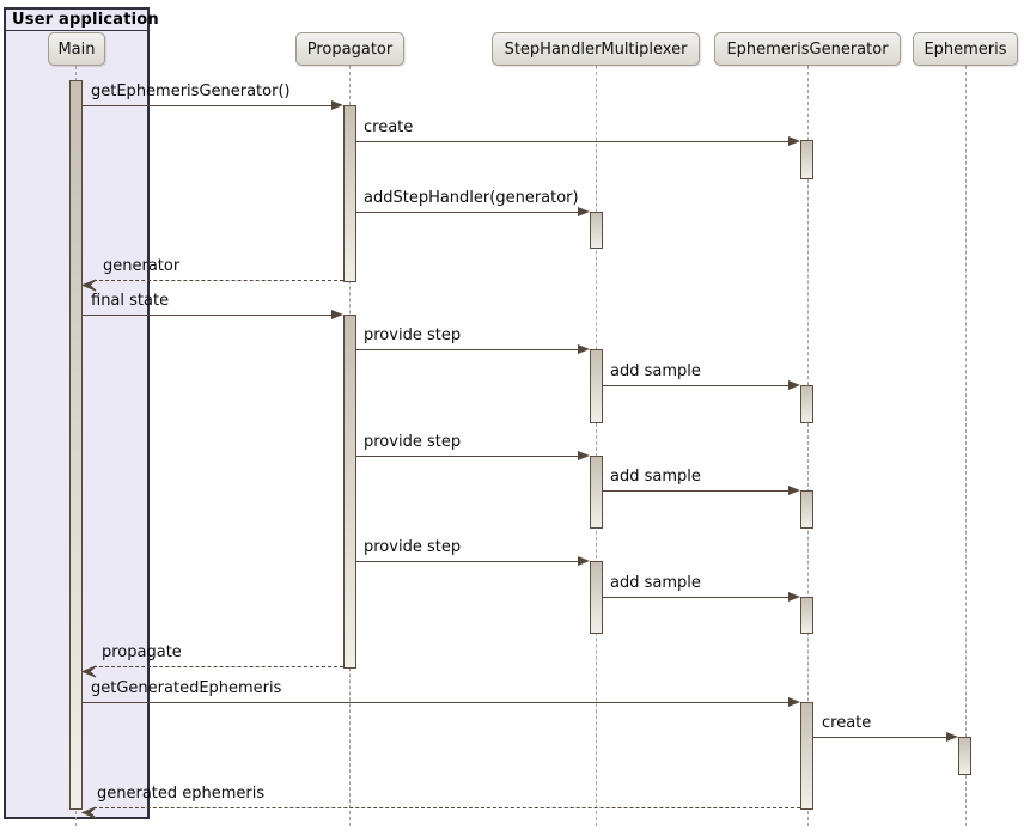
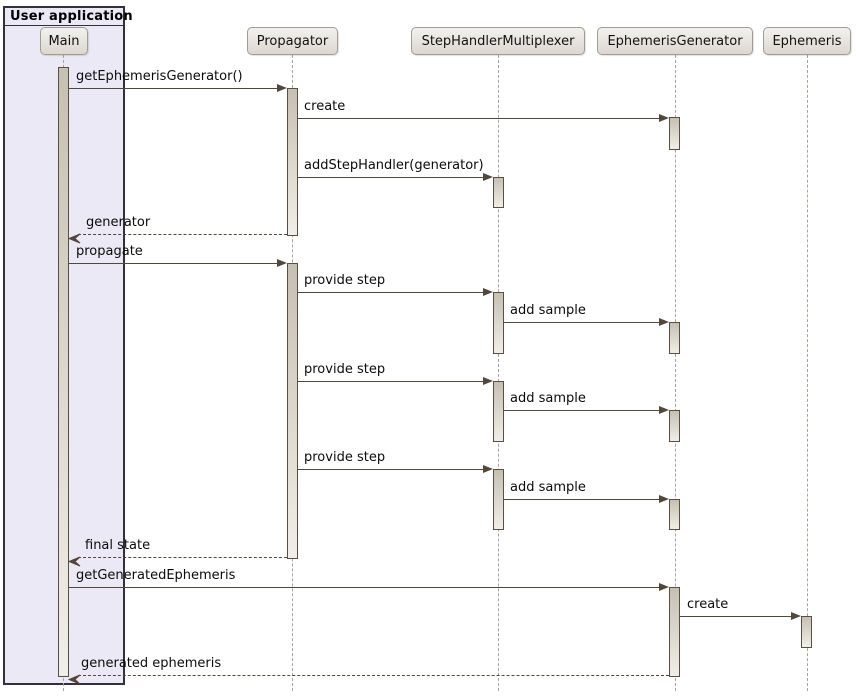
  User application
  Main
  Propagator
  StepHandlerMultiplexer
  EphemerisGenerator
  Ephemeris
  getEphemerisGenerator()
  create
  addStepHandler(generator)
  generator
- final state
+ propagate
  provide step
  add sample
  provide step
  add sample
  provide step
  add sample
- propagate
+ final state
  getGeneratedEphemeris
  create
  generated ephemeris
